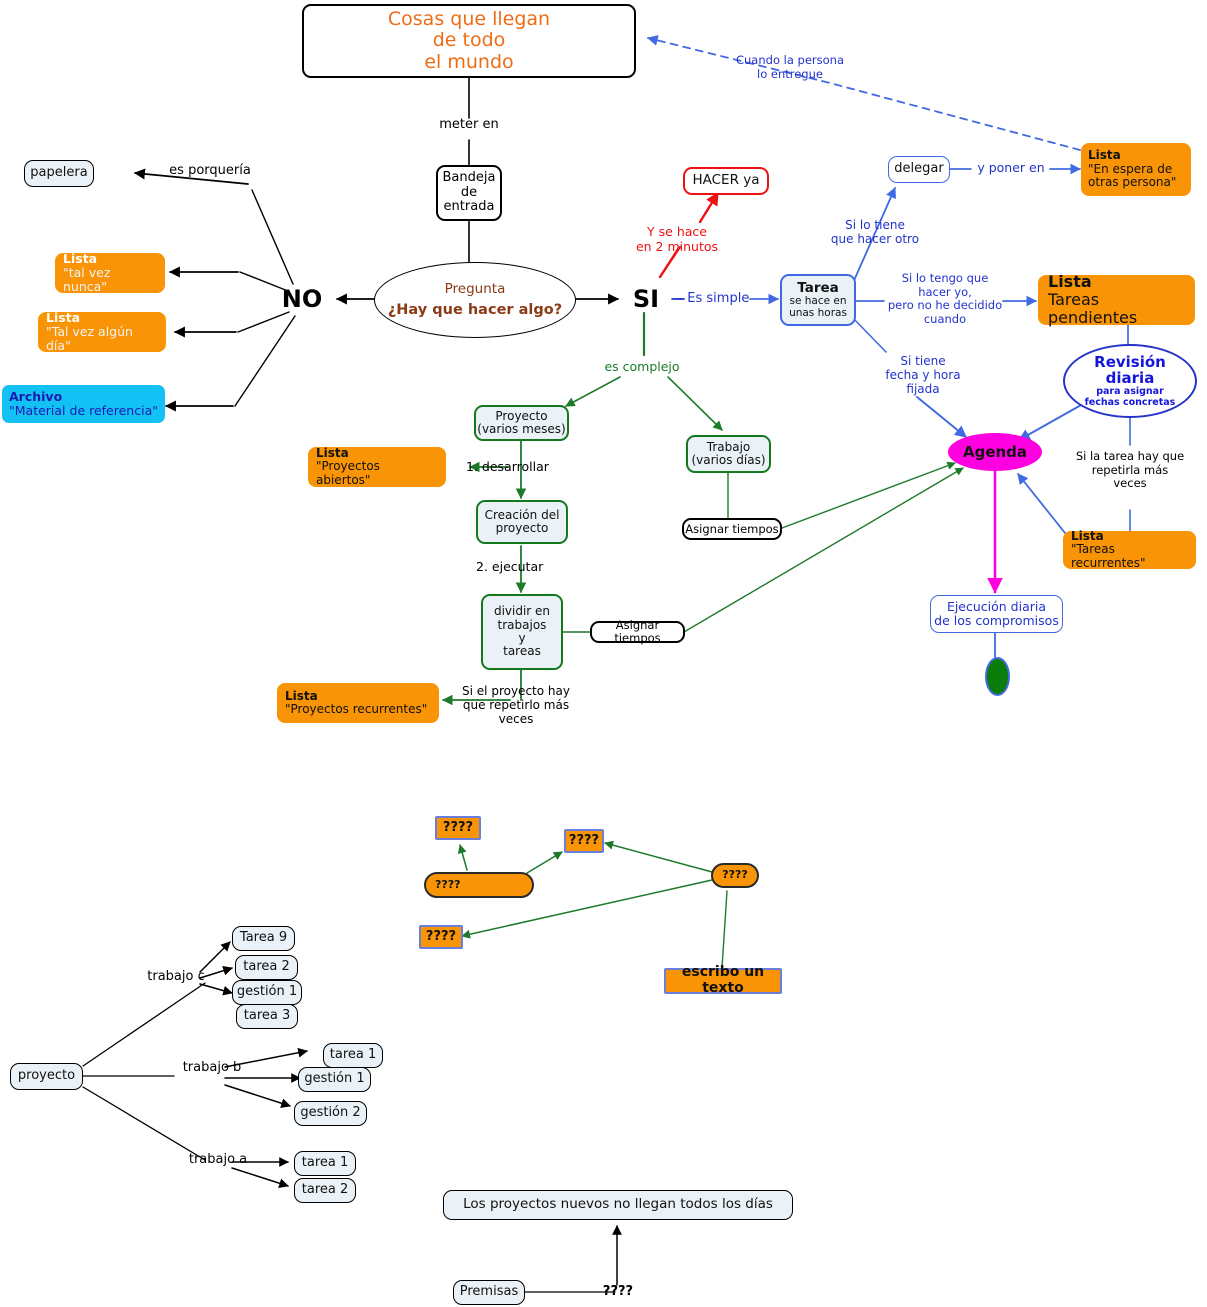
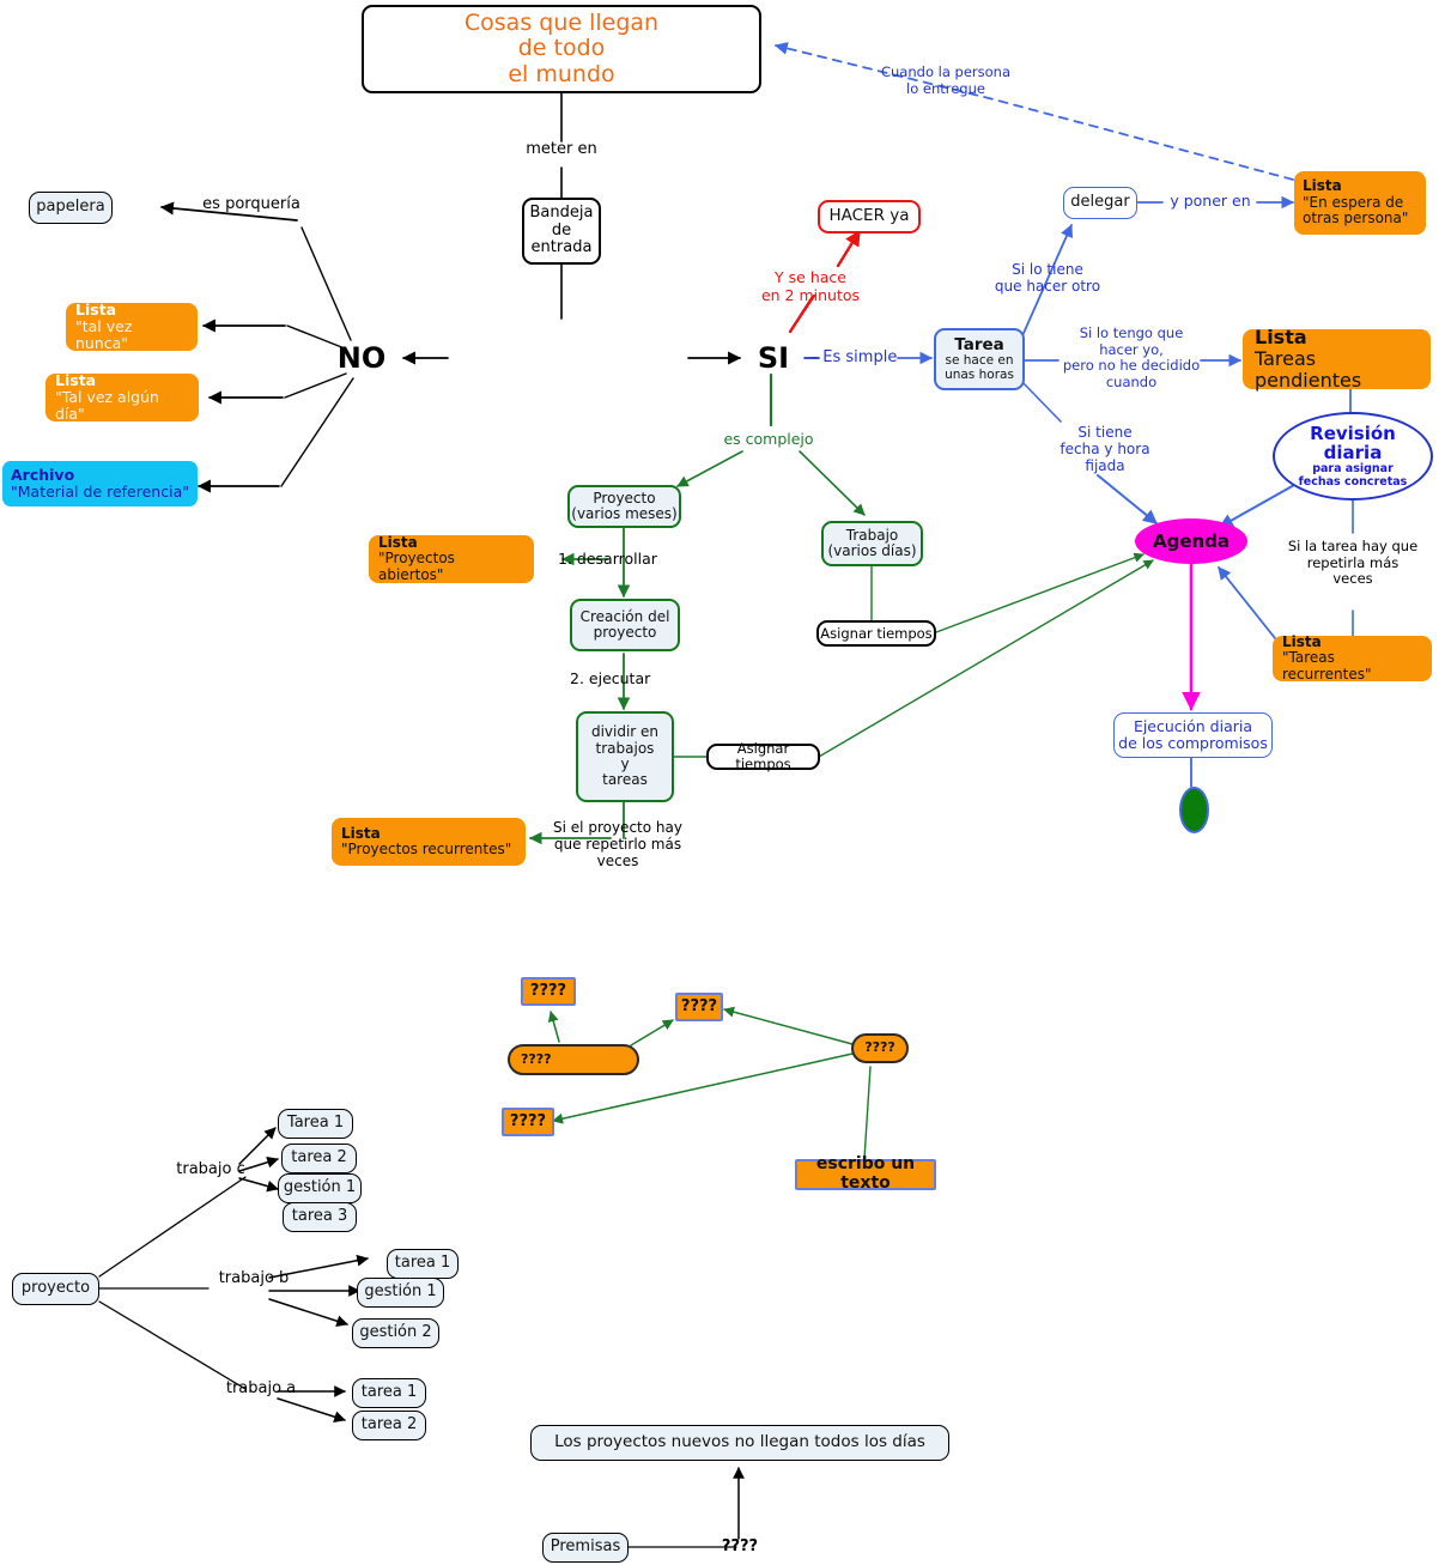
  Cosas que llegan
  de todo
  el mundo
  meter en
  Bandeja
  de
  entrada
  Cuando la persona
  lo entregue
- Pregunta
- ¿Hay que hacer algo?
  NO
  SI
  papelera
  es porquería
  Lista
  "tal vez nunca"
  Lista
  "Tal vez algún día"
  Archivo
  "Material de referencia"
  HACER ya
  Y se hace
  en 2 minutos
  – Es simple
  Tarea
  se hace en
  unas horas
  delegar
  y poner en
  Si lo tiene
  que hacer otro
  Lista
  "En espera de
  otras persona"
  Si lo tengo que
  hacer yo,
  pero no he decidido
  cuando
  Lista
  Tareas pendientes
  Si tiene
  fecha y hora
  fijada
  Revisión
  diaria
  para asignar
  fechas concretas
  Agenda
  Si la tarea hay que
  repetirla más
  veces
  Lista
  "Tareas recurrentes"
  Ejecución diaria
  de los compromisos
  es complejo
  Proyecto
  (varios meses)
  Trabajo
  (varios días)
  Asignar tiempos
  Lista
  "Proyectos abiertos"
  1. desarrollar
  Creación del
  proyecto
  2. ejecutar
  dividir en
  trabajos
  y
  tareas
  Asignar tiempos
  Si el proyecto hay
  que repetirlo más
  veces
  Lista
  "Proyectos recurrentes"
  ????
  ????
  ????
  ????
  ????
  escribo un texto
  proyecto
  trabajo c
- Tarea 9
+ Tarea 1
  tarea 2
  gestión 1
  tarea 3
  trabajo b
  tarea 1
  gestión 1
  gestión 2
  trabajo a
  tarea 1
  tarea 2
  Los proyectos nuevos no llegan todos los días
  Premisas
  ????
